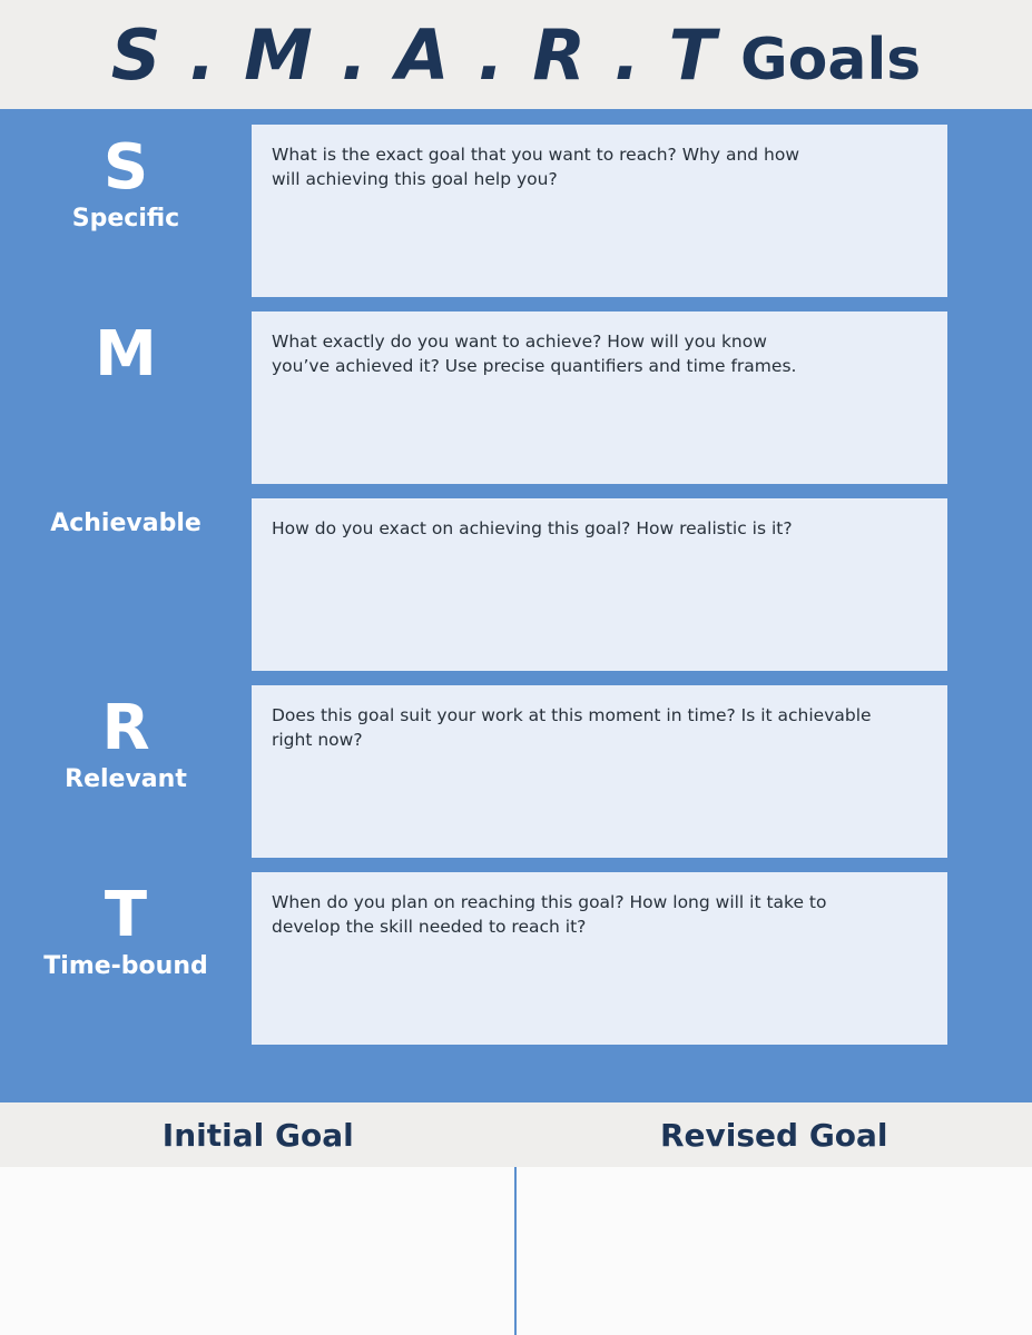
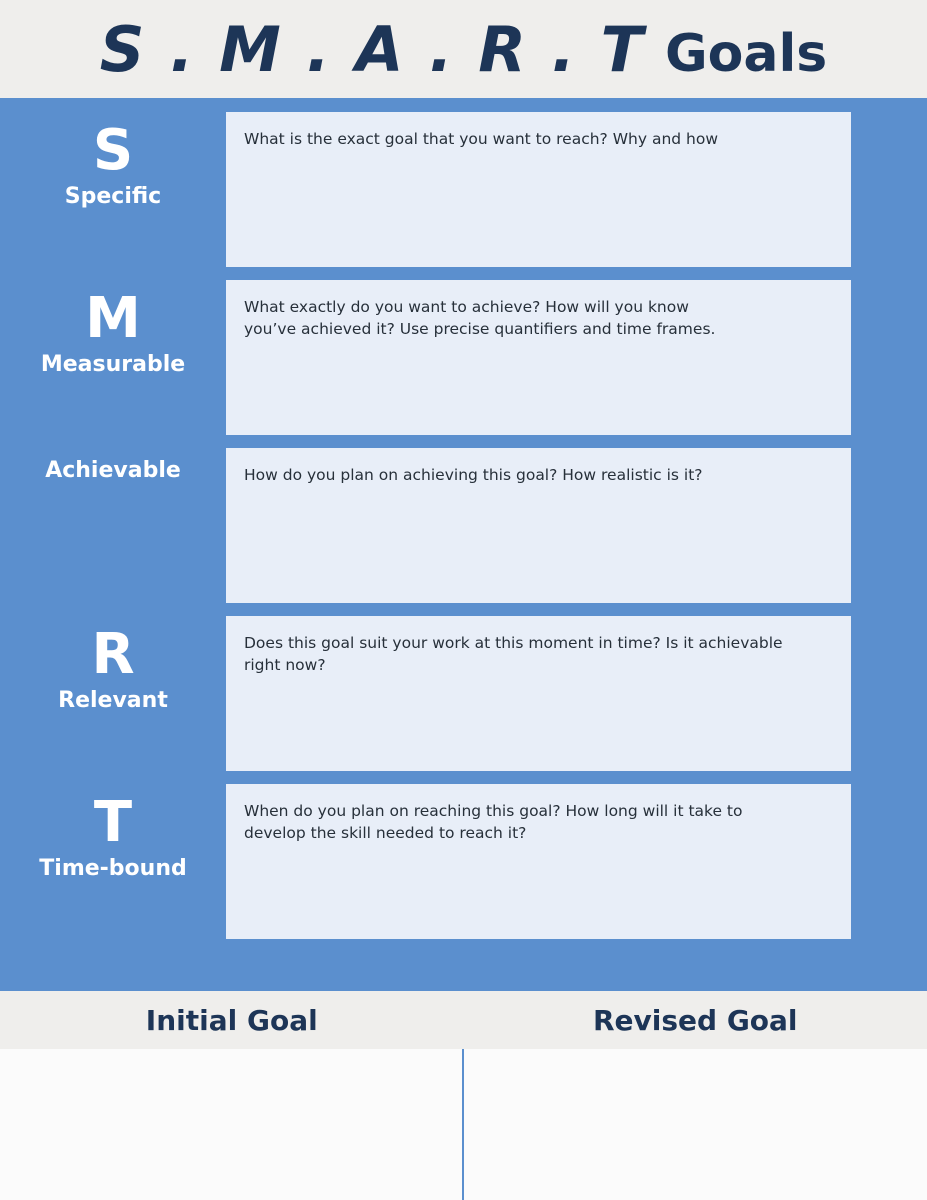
  S . M . A . R . T
  Goals
  S
  Specific
  What is the exact goal that you want to reach? Why and how
- will achieving this goal help you?
  M
+ Measurable
  What exactly do you want to achieve? How will you know
  you’ve achieved it? Use precise quantifiers and time frames.
  Achievable
- How do you exact on achieving this goal? How realistic is it?
+ How do you plan on achieving this goal? How realistic is it?
  R
  Relevant
  Does this goal suit your work at this moment in time? Is it achievable
  right now?
  T
  Time-bound
  When do you plan on reaching this goal? How long will it take to
  develop the skill needed to reach it?
  Initial Goal
  Revised Goal
